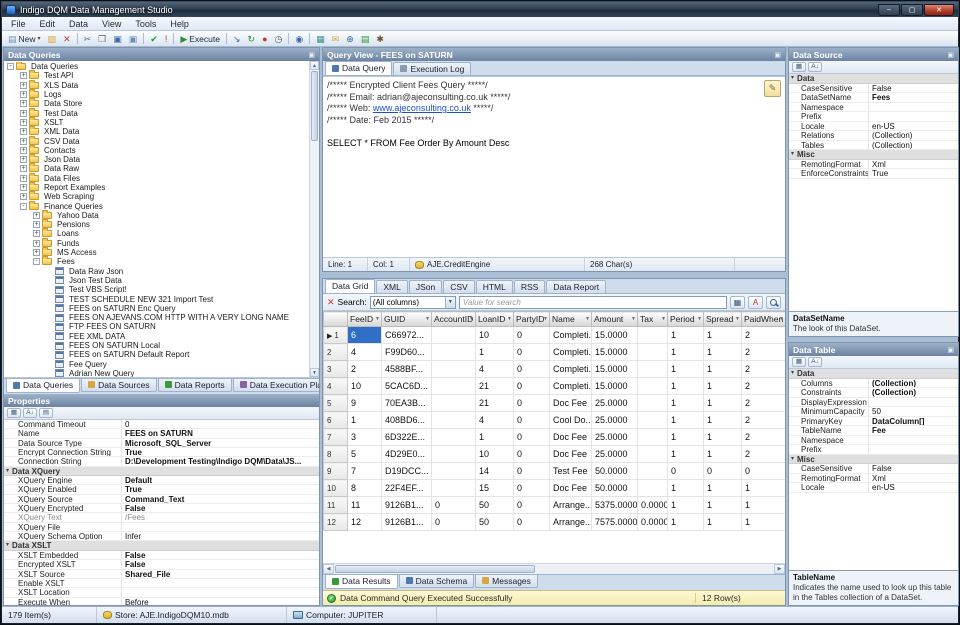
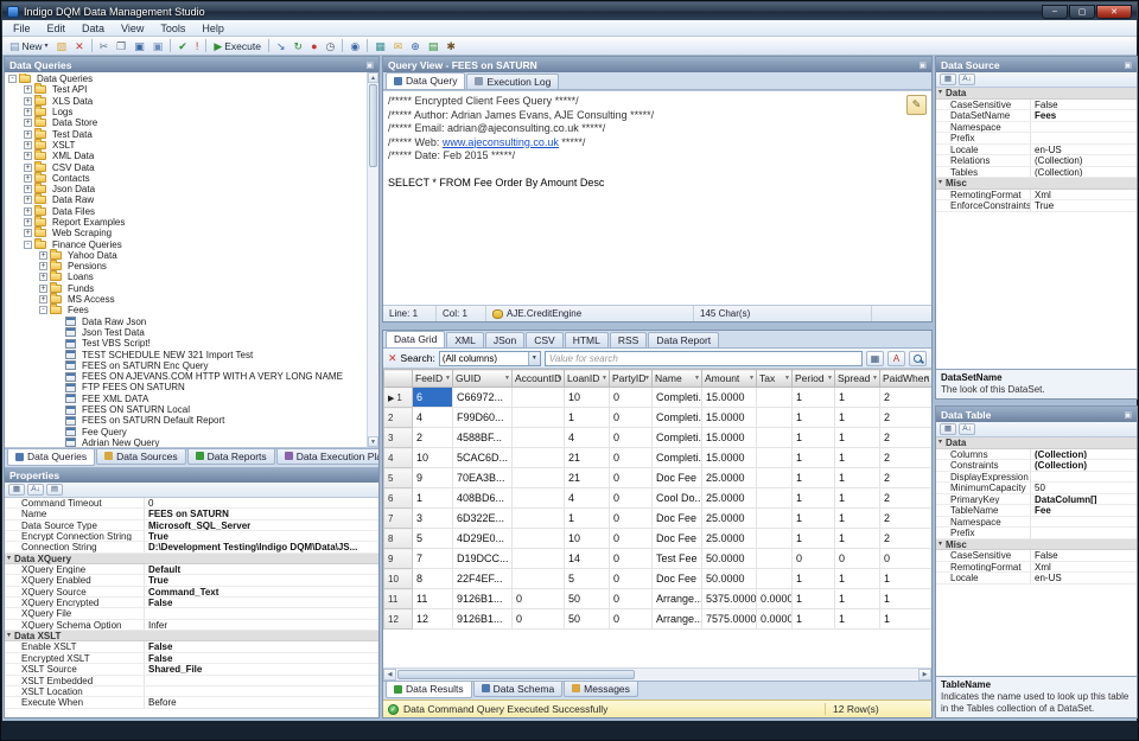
  Indigo DQM Data Management Studio
  File
  Edit
  Data
  View
  Tools
  Help
  ▤
  New
  ▨
  ✕
  ✂
  ❐
  ▣
  ▣
  ✔
  !
  ▶
  Execute
  ↘
  ↻
  ●
  ◷
  ◉
  ▦
  ✉
  ⊕
  ▤
  ✱
  Data Queries
  Data Queries
  Test API
  XLS Data
  Logs
  Data Store
  Test Data
  XSLT
  XML Data
  CSV Data
  Contacts
  Json Data
  Data Raw
  Data Files
  Report Examples
  Web Scraping
  Finance Queries
  Yahoo Data
  Pensions
  Loans
  Funds
  MS Access
  Fees
  Data Raw Json
  Json Test Data
  Test VBS Script!
  TEST SCHEDULE NEW 321 Import Test
  FEES on SATURN Enc Query
  FEES ON AJEVANS.COM HTTP WITH A VERY LONG NAME
  FTP FEES ON SATURN
  FEE XML DATA
  FEES ON SATURN Local
  FEES on SATURN Default Report
  Fee Query
  Adrian New Query
  Data Queries
  Data Sources
  Data Reports
  Data Execution Pl
  Properties
  Command Timeout
  0
  Name
  FEES on SATURN
  Data Source Type
  Microsoft_SQL_Server
  Encrypt Connection String
  True
  Connection String
  D:\Development Testing\Indigo DQM\Data\JS...
  Data XQuery
  XQuery Engine
  Default
  XQuery Enabled
  True
  XQuery Source
  Command_Text
  XQuery Encrypted
  False
- XQuery Text
- /Fees
  XQuery File
  XQuery Schema Option
  Infer
  Data XSLT
- XSLT Embedded
+ Enable XSLT
  False
  Encrypted XSLT
  False
  XSLT Source
  Shared_File
- Enable XSLT
+ XSLT Embedded
  XSLT Location
  Execute When
  Before
  Query View - FEES on SATURN
  Data Query
  Execution Log
  /***** Encrypted Client Fees Query *****/
+ /***** Author: Adrian James Evans, AJE Consulting *****/
  /***** Email: adrian@ajeconsulting.co.uk *****/
  /***** Web: www.ajeconsulting.co.uk *****/
  /***** Date: Feb 2015 *****/
  SELECT * FROM Fee Order By Amount Desc
  ✎
  Line: 1
  Col: 1
  AJE.CreditEngine
- 268 Char(s)
+ 145 Char(s)
  Data Grid
  XML
  JSon
  CSV
  HTML
  RSS
  Data Report
  ✕
  Search:
  (All columns)
  Value for search
  ▦
  A
  	FeeID	GUID	AccountID	LoanID	PartyID	Name	Amount	Tax	Period	Spread	PaidWhen
  1	6	C66972...		10	0	Completi.	15.0000		1	1	2
  2	4	F99D60...		1	0	Completi.	15.0000		1	1	2
  3	2	4588BF...		4	0	Completi.	15.0000		1	1	2
  4	10	5CAC6D...		21	0	Completi.	15.0000		1	1	2
  5	9	70EA3B...		21	0	Doc Fee	25.0000		1	1	2
  6	1	408BD6...		4	0	Cool Do..	25.0000		1	1	2
  7	3	6D322E...		1	0	Doc Fee	25.0000		1	1	2
  8	5	4D29E0...		10	0	Doc Fee	25.0000		1	1	2
  9	7	D19DCC...		14	0	Test Fee	50.0000		0	0	0
- 10	8	22F4EF...		15	0	Doc Fee	50.0000		1	1	1
+ 10	8	22F4EF...		5	0	Doc Fee	50.0000		1	1	1
  11	11	9126B1...	0	50	0	Arrange...	5375.0000	0.0000	1	1	1
  12	12	9126B1...	0	50	0	Arrange...	7575.0000	0.0000	1	1	1
  Data Results
  Data Schema
  Messages
  Data Command Query Executed Successfully
  12 Row(s)
  Data Source
  Data
  CaseSensitive
  False
  DataSetName
  Fees
  Namespace
  Prefix
  Locale
  en-US
  Relations
  (Collection)
  Tables
  (Collection)
  Misc
  RemotingFormat
  Xml
  EnforceConstraints
  True
  DataSetName
  The look of this DataSet.
  Data Table
  Data
  Columns
  (Collection)
  Constraints
  (Collection)
  DisplayExpression
  MinimumCapacity
  50
  PrimaryKey
  DataColumn[]
  TableName
  Fee
  Namespace
  Prefix
  Misc
  CaseSensitive
  False
  RemotingFormat
  Xml
  Locale
  en-US
  TableName
  Indicates the name used to look up this table in the Tables collection of a DataSet.
- 179 Item(s)
- Store: AJE.IndigoDQM10.mdb
- Computer: JUPITER
